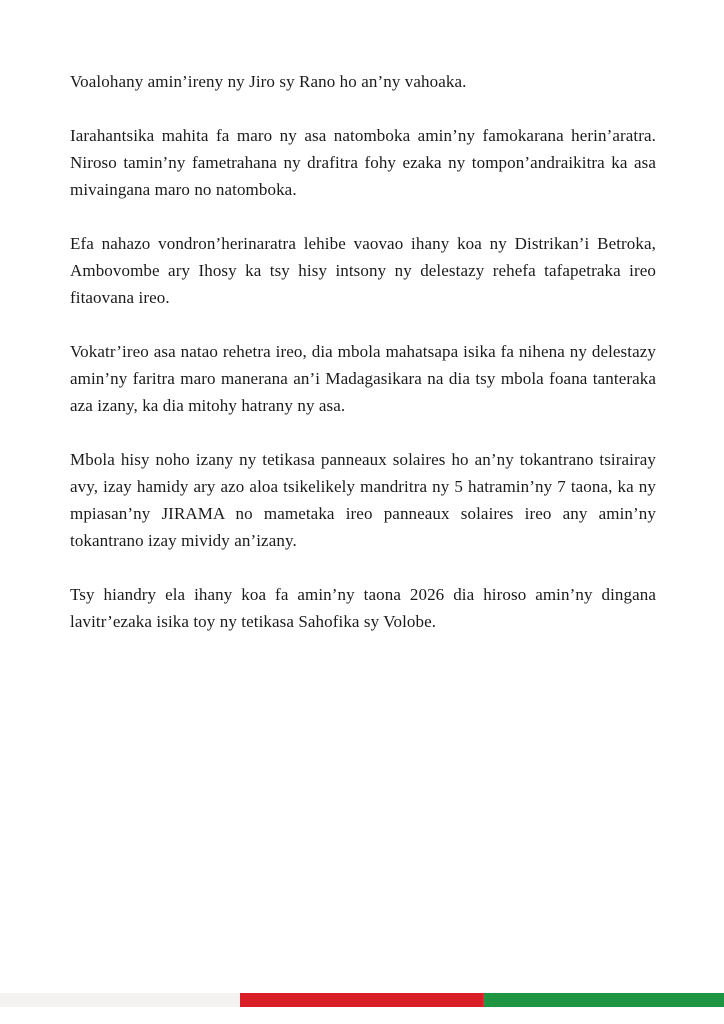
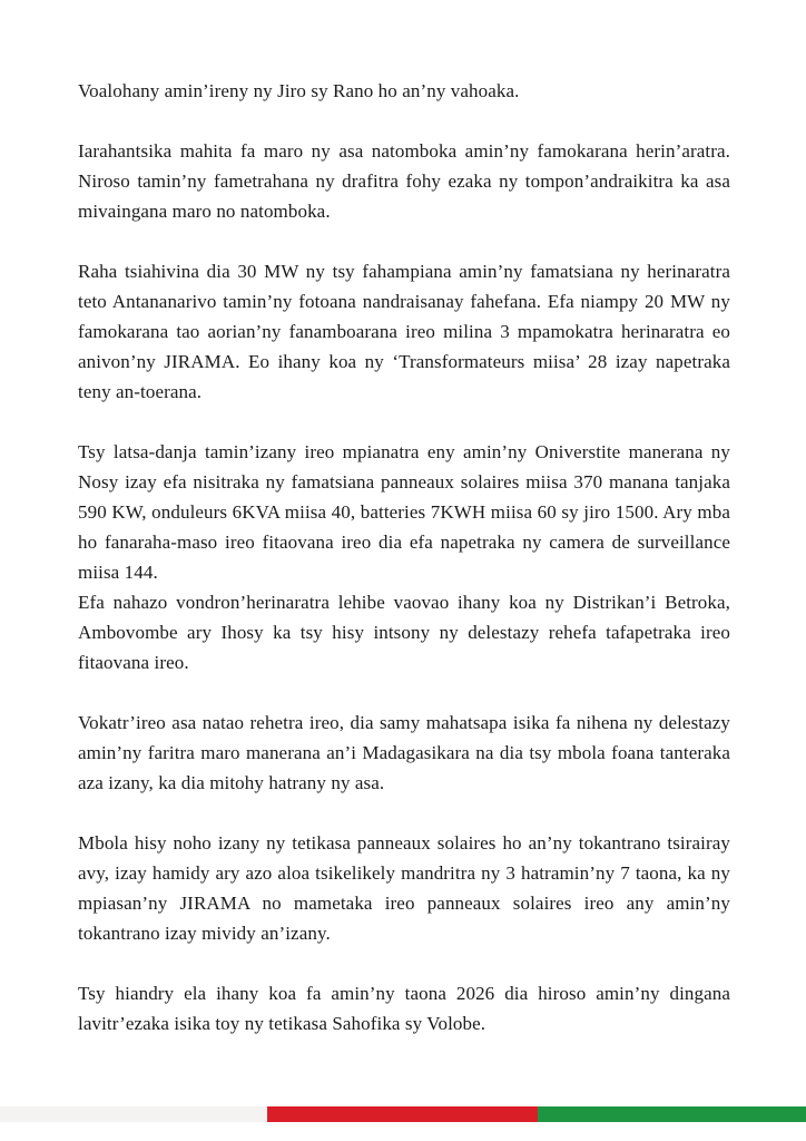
  Voalohany amin’ireny ny Jiro sy Rano ho an’ny vahoaka.
  Iarahantsika mahita fa maro ny asa natomboka amin’ny famokarana herin’aratra. Niroso tamin’ny fametrahana ny drafitra fohy ezaka ny tompon’andraikitra ka asa mivaingana maro no natomboka.
+ Raha tsiahivina dia 30 MW ny tsy fahampiana amin’ny famatsiana ny herinaratra teto Antananarivo tamin’ny fotoana nandraisanay fahefana. Efa niampy 20 MW ny famokarana tao aorian’ny fanamboarana ireo milina 3 mpamokatra herinaratra eo anivon’ny JIRAMA. Eo ihany koa ny ‘Transformateurs miisa’ 28 izay napetraka teny an-toerana.
+ Tsy latsa-danja tamin’izany ireo mpianatra eny amin’ny Oniverstite manerana ny Nosy izay efa nisitraka ny famatsiana panneaux solaires miisa 370 manana tanjaka 590 KW, onduleurs 6KVA miisa 40, batteries 7KWH miisa 60 sy jiro 1500. Ary mba ho fanaraha-maso ireo fitaovana ireo dia efa napetraka ny camera de surveillance miisa 144.
  Efa nahazo vondron’herinaratra lehibe vaovao ihany koa ny Distrikan’i Betroka, Ambovombe ary Ihosy ka tsy hisy intsony ny delestazy rehefa tafapetraka ireo fitaovana ireo.
- Vokatr’ireo asa natao rehetra ireo, dia mbola mahatsapa isika fa nihena ny delestazy amin’ny faritra maro manerana an’i Madagasikara na dia tsy mbola foana tanteraka aza izany, ka dia mitohy hatrany ny asa.
+ Vokatr’ireo asa natao rehetra ireo, dia samy mahatsapa isika fa nihena ny delestazy amin’ny faritra maro manerana an’i Madagasikara na dia tsy mbola foana tanteraka aza izany, ka dia mitohy hatrany ny asa.
- Mbola hisy noho izany ny tetikasa panneaux solaires ho an’ny tokantrano tsirairay avy, izay hamidy ary azo aloa tsikelikely mandritra ny 5 hatramin’ny 7 taona, ka ny mpiasan’ny JIRAMA no mametaka ireo panneaux solaires ireo any amin’ny tokantrano izay mividy an’izany.
+ Mbola hisy noho izany ny tetikasa panneaux solaires ho an’ny tokantrano tsirairay avy, izay hamidy ary azo aloa tsikelikely mandritra ny 3 hatramin’ny 7 taona, ka ny mpiasan’ny JIRAMA no mametaka ireo panneaux solaires ireo any amin’ny tokantrano izay mividy an’izany.
  Tsy hiandry ela ihany koa fa amin’ny taona 2026 dia hiroso amin’ny dingana lavitr’ezaka isika toy ny tetikasa Sahofika sy Volobe.
